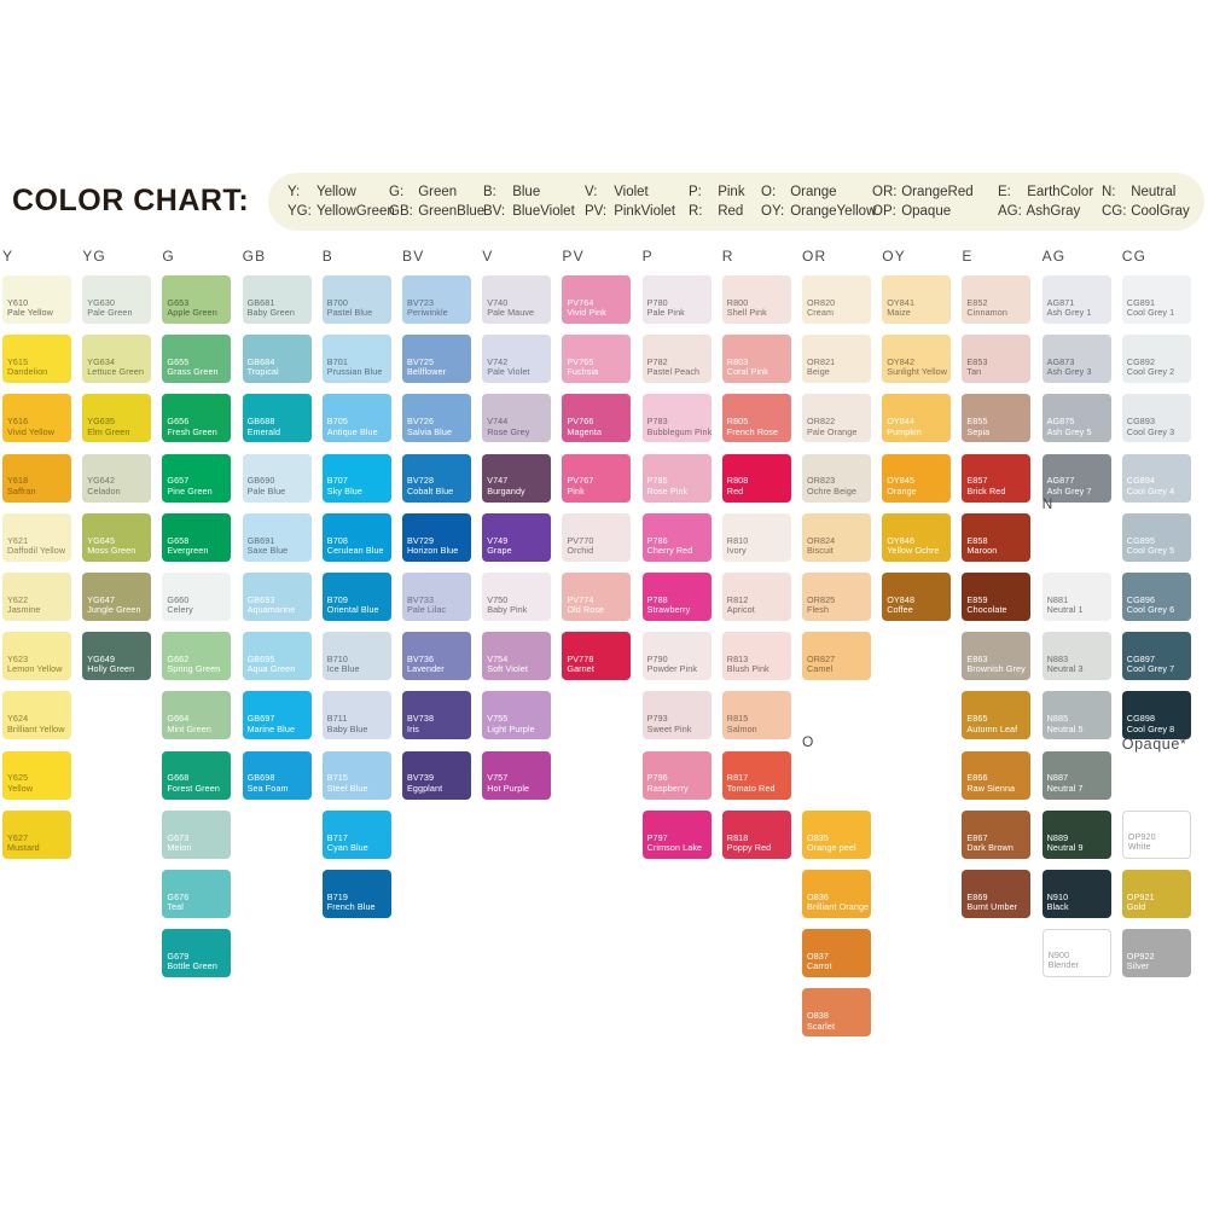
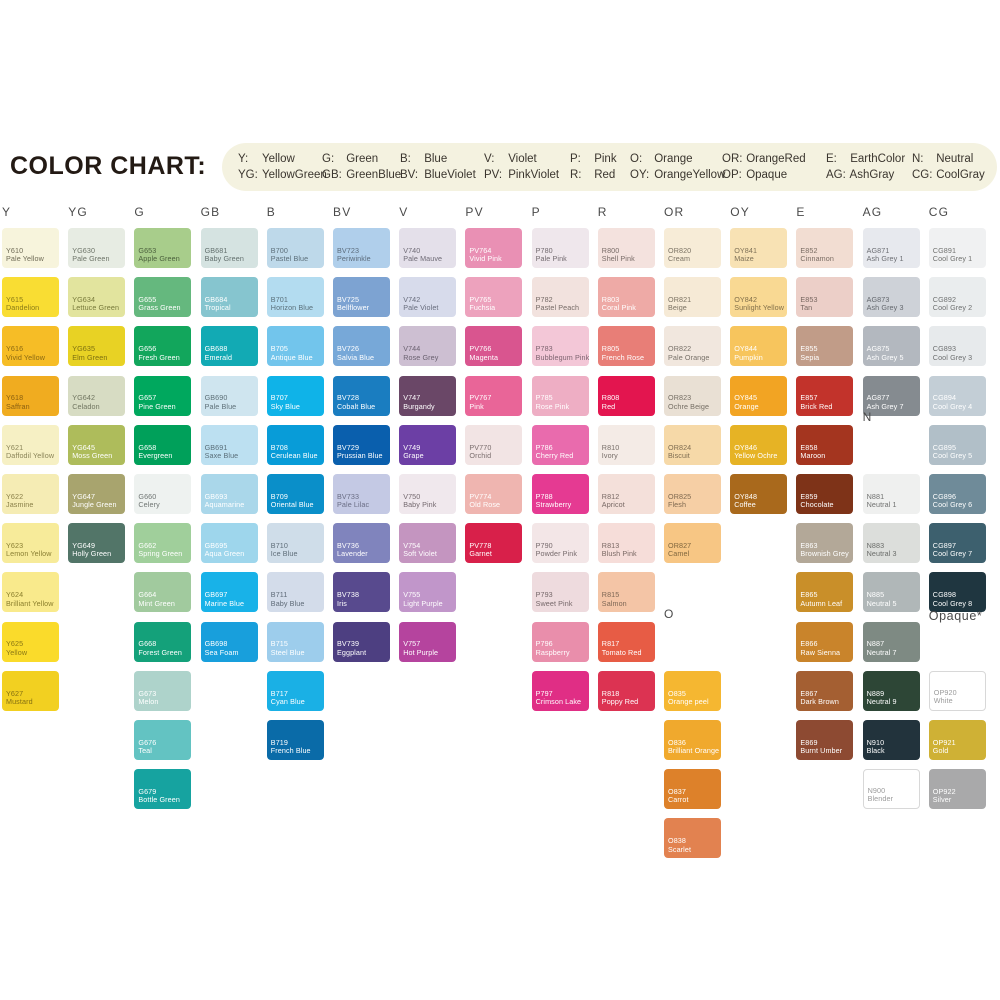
  COLOR CHART:
  Y: Yellow
  G: Green
  B: Blue
  V: Violet
  P: Pink
  O: Orange
  OR: OrangeRed
  E: EarthColor
  N: Neutral
  YG: YellowGreen
  GB: GreenBlue
  BV: BlueViolet
  PV: PinkViolet
  R: Red
  OY: OrangeYellow
  OP: Opaque
  AG: AshGray
  CG: CoolGray
  Y
  Y610
  Pale Yellow
  Y615
  Dandelion
  Y616
  Vivid Yellow
  Y618
  Saffran
  Y621
  Daffodil Yellow
  Y622
  Jasmine
  Y623
  Lemon Yellow
  Y624
  Brilliant Yellow
  Y625
  Yellow
  Y627
  Mustard
  YG
  YG630
  Pale Green
  YG634
  Lettuce Green
  YG635
  Elm Green
  YG642
  Celadon
  YG645
  Moss Green
  YG647
  Jungle Green
  YG649
  Holly Green
  G
  G653
  Apple Green
  G655
  Grass Green
  G656
  Fresh Green
  G657
  Pine Green
  G658
  Evergreen
  G660
  Celery
  G662
  Spring Green
  G664
  Mint Green
  G668
  Forest Green
  G673
  Melon
  G676
  Teal
  G679
  Bottle Green
  GB
  GB681
  Baby Green
  GB684
  Tropical
  GB688
  Emerald
  GB690
  Pale Blue
  GB691
  Saxe Blue
  GB693
  Aquamarine
  GB695
  Aqua Green
  GB697
  Marine Blue
  GB698
  Sea Foam
  B
  B700
  Pastel Blue
  B701
- Prussian Blue
+ Horizon Blue
  B705
  Antique Blue
  B707
  Sky Blue
  B708
  Cerulean Blue
  B709
  Oriental Blue
  B710
  Ice Blue
  B711
  Baby Blue
  B715
  Steel Blue
  B717
  Cyan Blue
  B719
  French Blue
  BV
  BV723
  Periwinkle
  BV725
  Bellflower
  BV726
  Salvia Blue
  BV728
  Cobalt Blue
  BV729
- Horizon Blue
+ Prussian Blue
  BV733
  Pale Lilac
  BV736
  Lavender
  BV738
  Iris
  BV739
  Eggplant
  V
  V740
  Pale Mauve
  V742
  Pale Violet
  V744
  Rose Grey
  V747
  Burgandy
  V749
  Grape
  V750
  Baby Pink
  V754
  Soft Violet
  V755
  Light Purple
  V757
  Hot Purple
  PV
  PV764
  Vivid Pink
  PV765
  Fuchsia
  PV766
  Magenta
  PV767
  Pink
  PV770
  Orchid
  PV774
  Old Rose
  PV778
  Garnet
  P
  P780
  Pale Pink
  P782
  Pastel Peach
  P783
  Bubblegum Pink
  P785
  Rose Pink
  P786
  Cherry Red
  P788
  Strawberry
  P790
  Powder Pink
  P793
  Sweet Pink
  P796
  Raspberry
  P797
  Crimson Lake
  R
  R800
  Shell Pink
  R803
  Coral Pink
  R805
  French Rose
  R808
  Red
  R810
  Ivory
  R812
  Apricot
  R813
  Blush Pink
  R815
  Salmon
  R817
  Tomato Red
  R818
  Poppy Red
  OR
  OR820
  Cream
  OR821
  Beige
  OR822
  Pale Orange
  OR823
  Ochre Beige
  OR824
  Biscuit
  OR825
  Flesh
  OR827
  Camel
  O
  O835
  Orange peel
  O836
  Brilliant Orange
  O837
  Carrot
  O838
  Scarlet
  OY
  OY841
  Maize
  OY842
  Sunlight Yellow
  OY844
  Pumpkin
  OY845
  Orange
  OY846
  Yellow Ochre
  OY848
  Coffee
  E
  E852
  Cinnamon
  E853
  Tan
  E855
  Sepia
  E857
  Brick Red
  E858
  Maroon
  E859
  Chocolate
  E863
  Brownish Grey
  E865
  Autumn Leaf
  E866
  Raw Sienna
  E867
  Dark Brown
  E869
  Burnt Umber
  AG
  AG871
  Ash Grey 1
  AG873
  Ash Grey 3
  AG875
  Ash Grey 5
  AG877
  Ash Grey 7
  N
  N881
  Neutral 1
  N883
  Neutral 3
  N885
  Neutral 5
  N887
  Neutral 7
  N889
  Neutral 9
  N910
  Black
  N900
  Blender
  CG
  CG891
  Cool Grey 1
  CG892
  Cool Grey 2
  CG893
  Cool Grey 3
  CG894
  Cool Grey 4
  CG895
  Cool Grey 5
  CG896
  Cool Grey 6
  CG897
  Cool Grey 7
  CG898
  Cool Grey 8
  Opaque*
  OP920
  White
  OP921
  Gold
  OP922
  Silver
